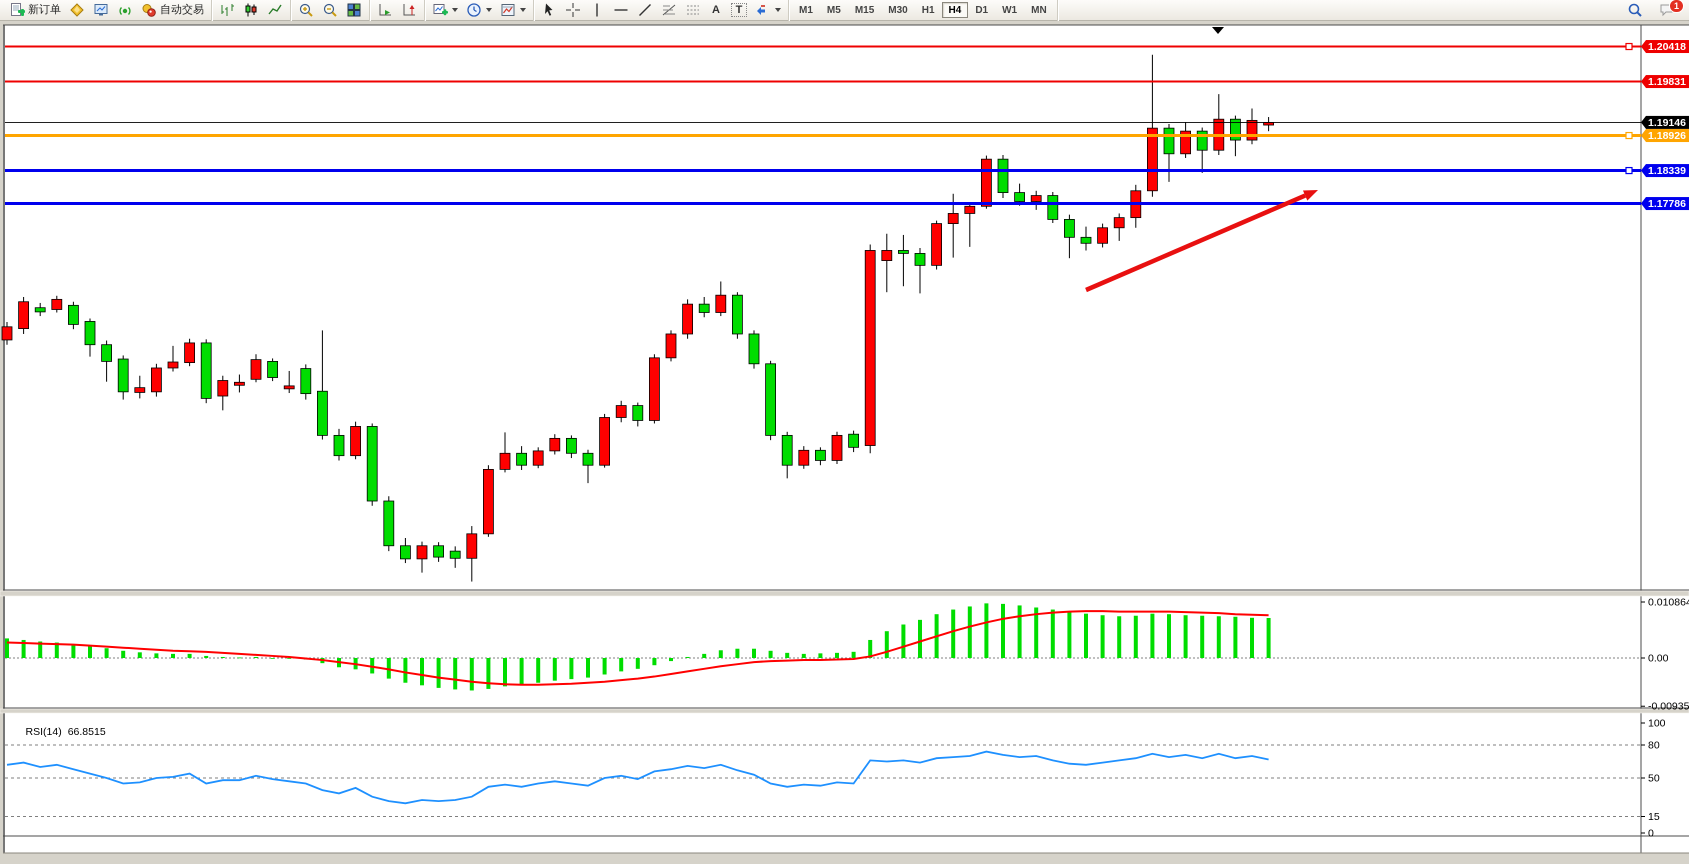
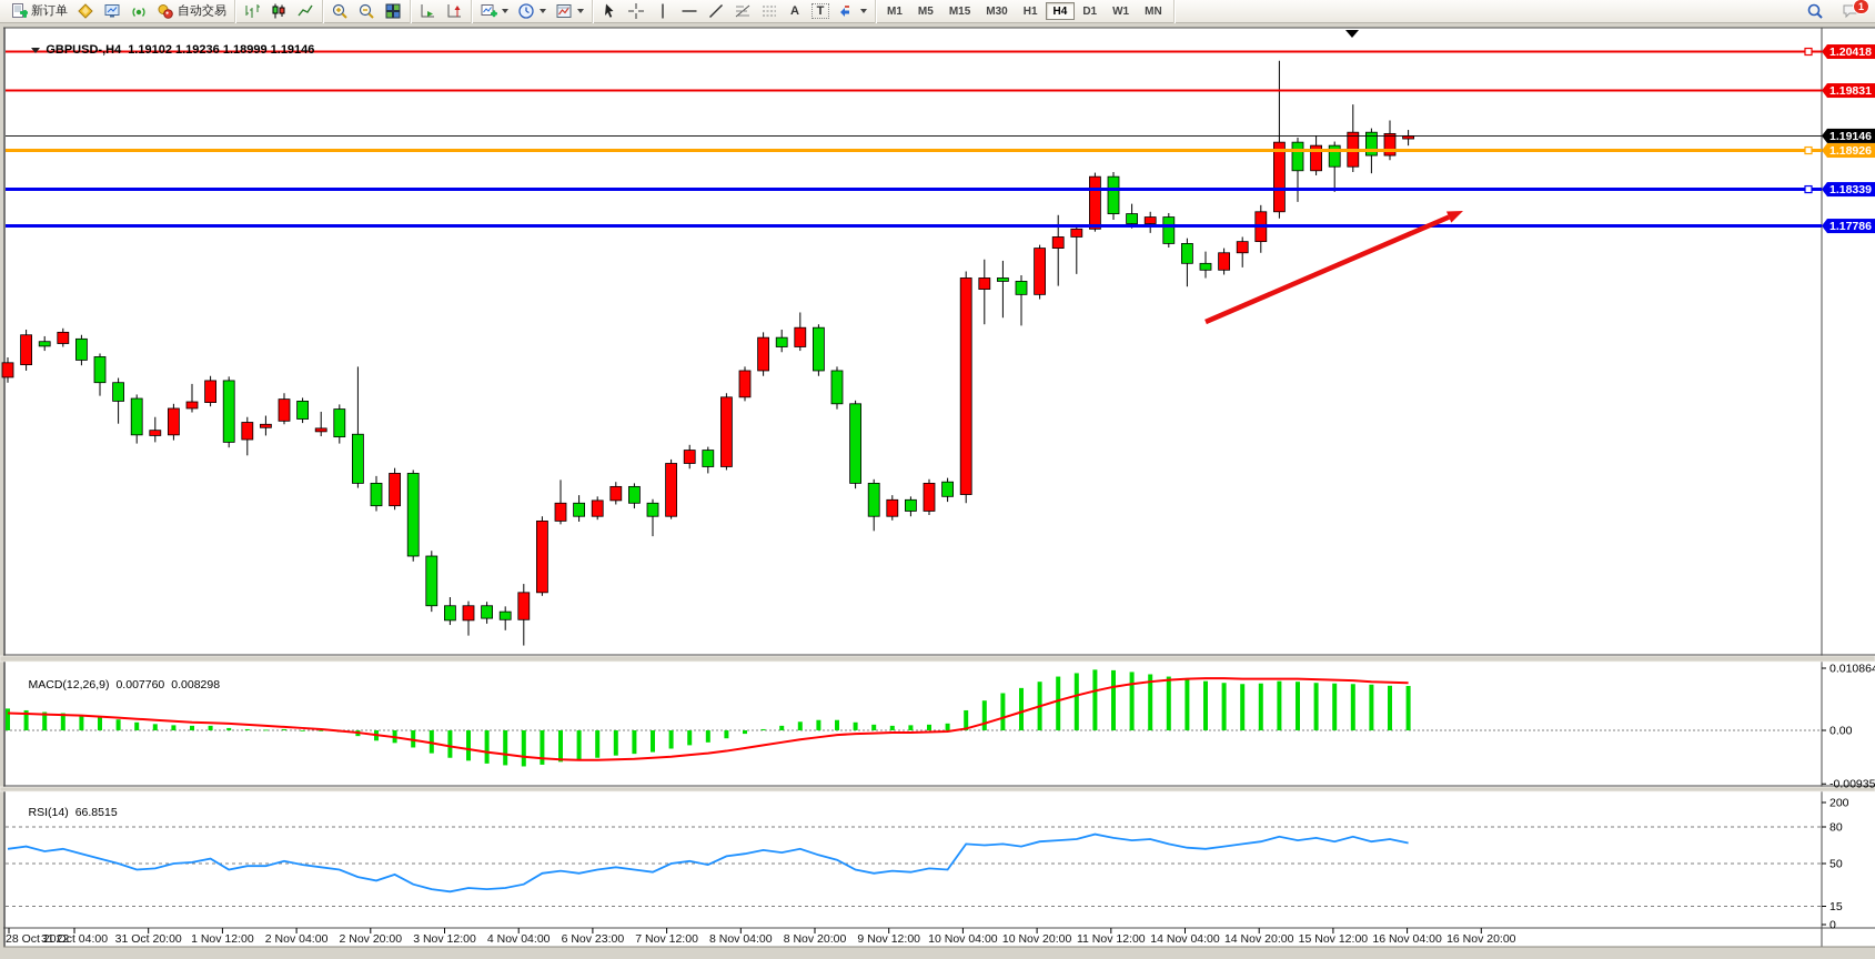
  新订单
  自动交易
  A
  T
  M1
  M5
  M15
  M30
  H1
  H4
  D1
  W1
  MN
  1
  1.20418
  1.19831
  1.19146
  1.18926
  1.18339
  1.17786
  0.01086
  0.00
  -0.00935
- 100
+ 200
  80
  50
  15
  0
+ 28 Oct 2022
+ 31 Oct 04:00
+ 31 Oct 20:00
+ 1 Nov 12:00
+ 2 Nov 04:00
+ 2 Nov 20:00
+ 3 Nov 12:00
+ 4 Nov 04:00
+ 6 Nov 23:00
+ 7 Nov 12:00
+ 8 Nov 04:00
+ 8 Nov 20:00
+ 9 Nov 12:00
+ 10 Nov 04:00
+ 10 Nov 20:00
+ 11 Nov 12:00
+ 14 Nov 04:00
+ 14 Nov 20:00
+ 15 Nov 12:00
+ 16 Nov 04:00
+ 16 Nov 20:00
+ GBPUSD-,H4 1.19102 1.19236 1.18999 1.19146
+ MACD(12,26,9) 0.007760 0.008298
  RSI(14) 66.8515
